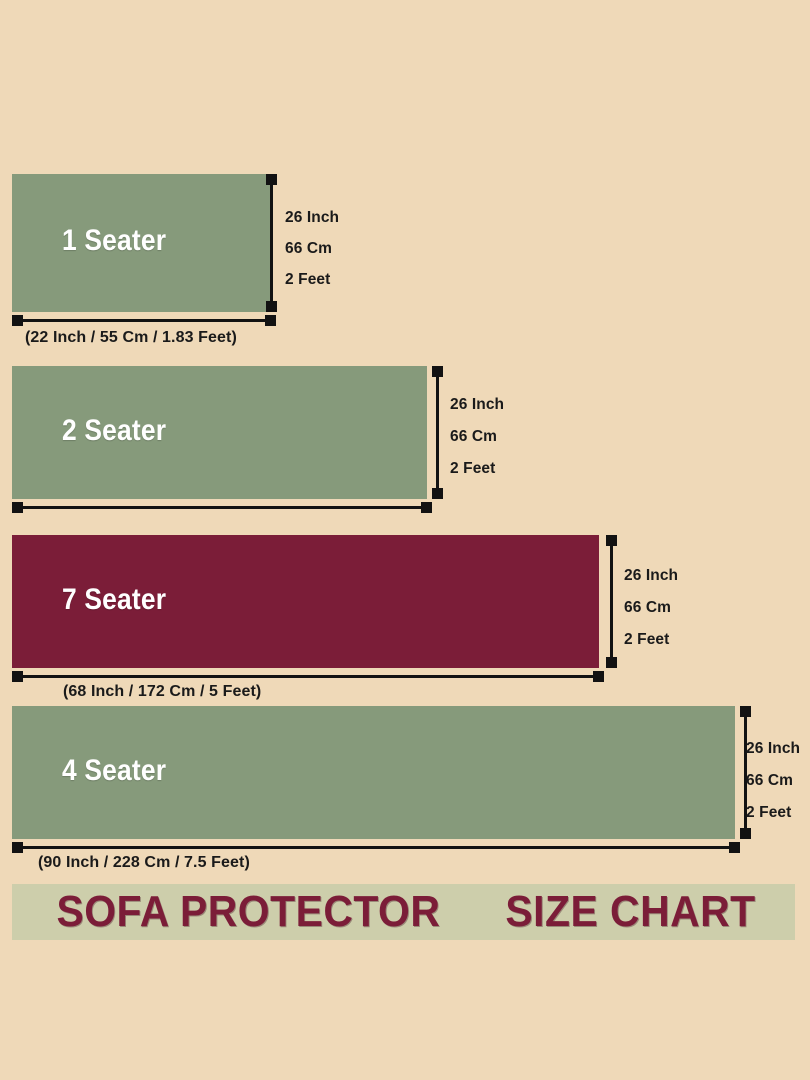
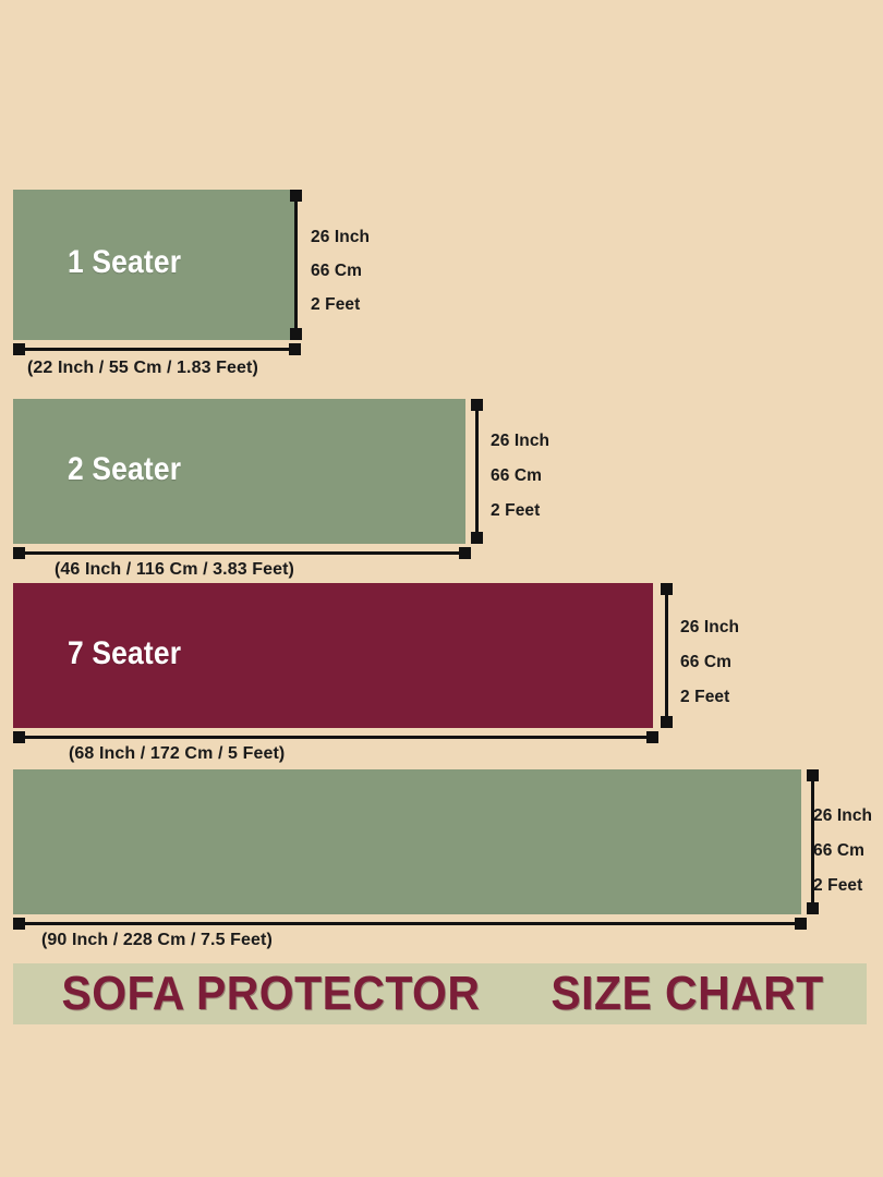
  1 Seater
  26 Inch
  66 Cm
  2 Feet
  (22 Inch / 55 Cm / 1.83 Feet)
  2 Seater
  26 Inch
  66 Cm
  2 Feet
+ (46 Inch / 116 Cm / 3.83 Feet)
  7 Seater
  26 Inch
  66 Cm
  2 Feet
  (68 Inch / 172 Cm / 5 Feet)
- 4 Seater
  26 Inch
  66 Cm
  2 Feet
  (90 Inch / 228 Cm / 7.5 Feet)
  SOFA PROTECTOR
  SIZE CHART
